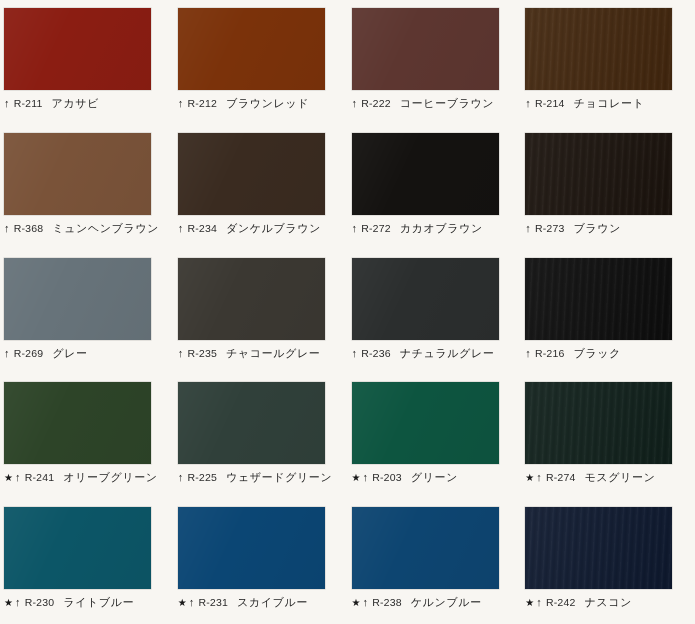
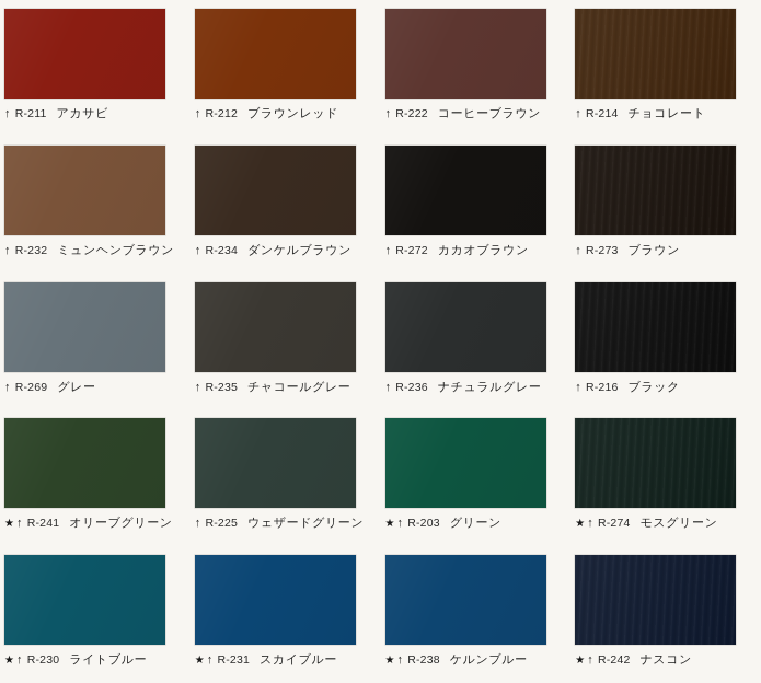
  ↑
  R-211
  アカサビ
  ↑
  R-212
  ブラウンレッド
  ↑
  R-222
  コーヒーブラウン
  ↑
  R-214
  チョコレート
  ↑
- R-368
+ R-232
  ミュンヘンブラウン
  ↑
  R-234
  ダンケルブラウン
  ↑
  R-272
  カカオブラウン
  ↑
  R-273
  ブラウン
  ↑
  R-269
  グレー
  ↑
  R-235
  チャコールグレー
  ↑
  R-236
  ナチュラルグレー
  ↑
  R-216
  ブラック
  ★
  ↑
  R-241
  オリーブグリーン
  ↑
  R-225
  ウェザードグリーン
  ★
  ↑
  R-203
  グリーン
  ★
  ↑
  R-274
  モスグリーン
  ★
  ↑
  R-230
  ライトブルー
  ★
  ↑
  R-231
  スカイブルー
  ★
  ↑
  R-238
  ケルンブルー
  ★
  ↑
  R-242
  ナスコン
